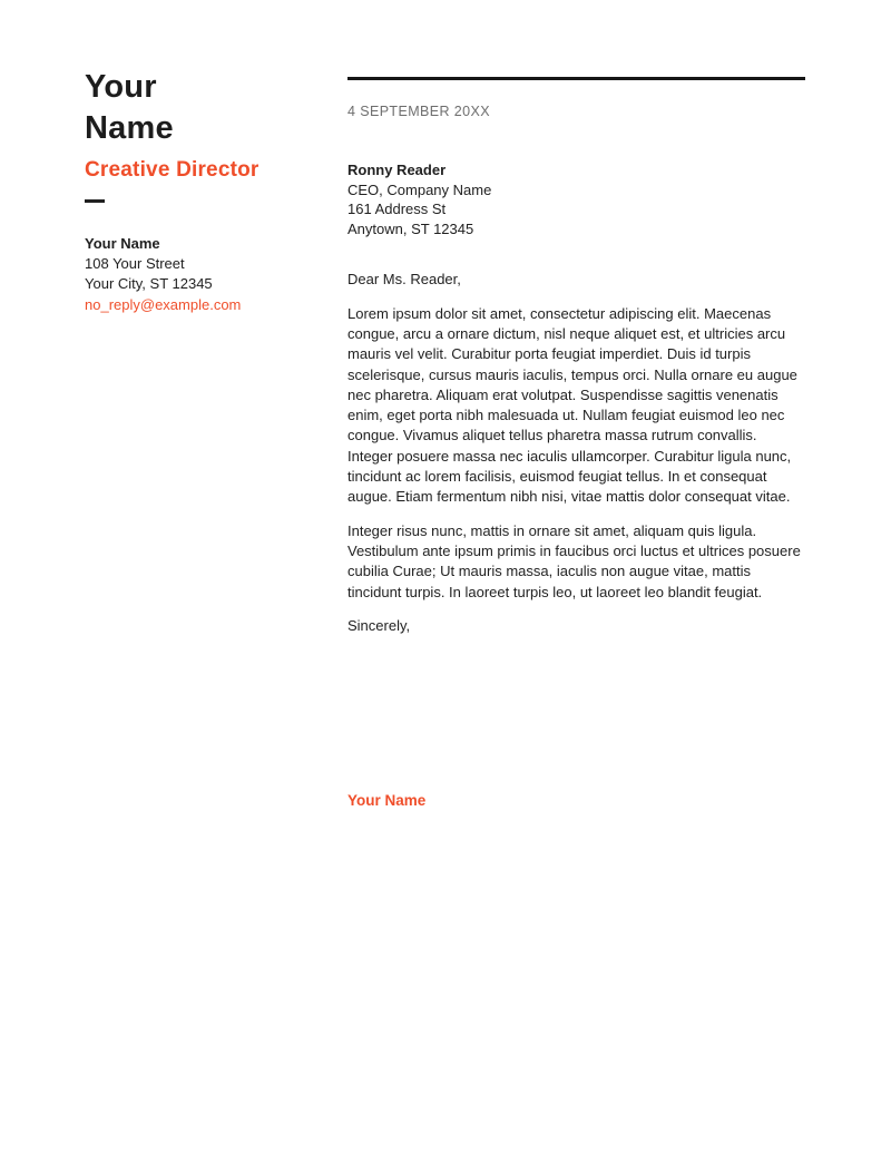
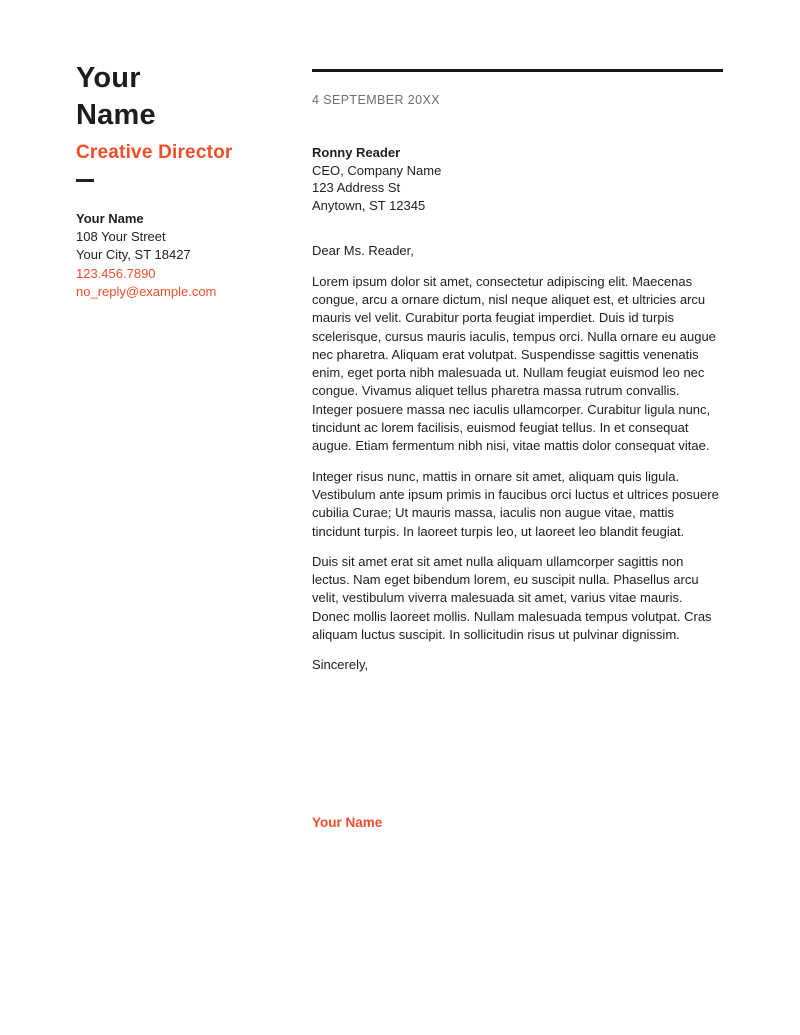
  Your Name
  Creative Director
  Your Name
  108 Your Street
- Your City, ST 12345
+ Your City, ST 18427
+ 123.456.7890
  no_reply@example.com
  4 SEPTEMBER 20XX
  Ronny Reader
  CEO, Company Name
- 161 Address St
+ 123 Address St
  Anytown, ST 12345
  Dear Ms. Reader,
  Lorem ipsum dolor sit amet, consectetur adipiscing elit. Maecenas congue, arcu a ornare dictum, nisl neque aliquet est, et ultricies arcu mauris vel velit. Curabitur porta feugiat imperdiet. Duis id turpis scelerisque, cursus mauris iaculis, tempus orci. Nulla ornare eu augue nec pharetra. Aliquam erat volutpat. Suspendisse sagittis venenatis enim, eget porta nibh malesuada ut. Nullam feugiat euismod leo nec congue. Vivamus aliquet tellus pharetra massa rutrum convallis. Integer posuere massa nec iaculis ullamcorper. Curabitur ligula nunc, tincidunt ac lorem facilisis, euismod feugiat tellus. In et consequat augue. Etiam fermentum nibh nisi, vitae mattis dolor consequat vitae.
  Integer risus nunc, mattis in ornare sit amet, aliquam quis ligula. Vestibulum ante ipsum primis in faucibus orci luctus et ultrices posuere cubilia Curae; Ut mauris massa, iaculis non augue vitae, mattis tincidunt turpis. In laoreet turpis leo, ut laoreet leo blandit feugiat.
+ Duis sit amet erat sit amet nulla aliquam ullamcorper sagittis non lectus. Nam eget bibendum lorem, eu suscipit nulla. Phasellus arcu velit, vestibulum viverra malesuada sit amet, varius vitae mauris. Donec mollis laoreet mollis. Nullam malesuada tempus volutpat. Cras aliquam luctus suscipit. In sollicitudin risus ut pulvinar dignissim.
  Sincerely,
  Your Name
